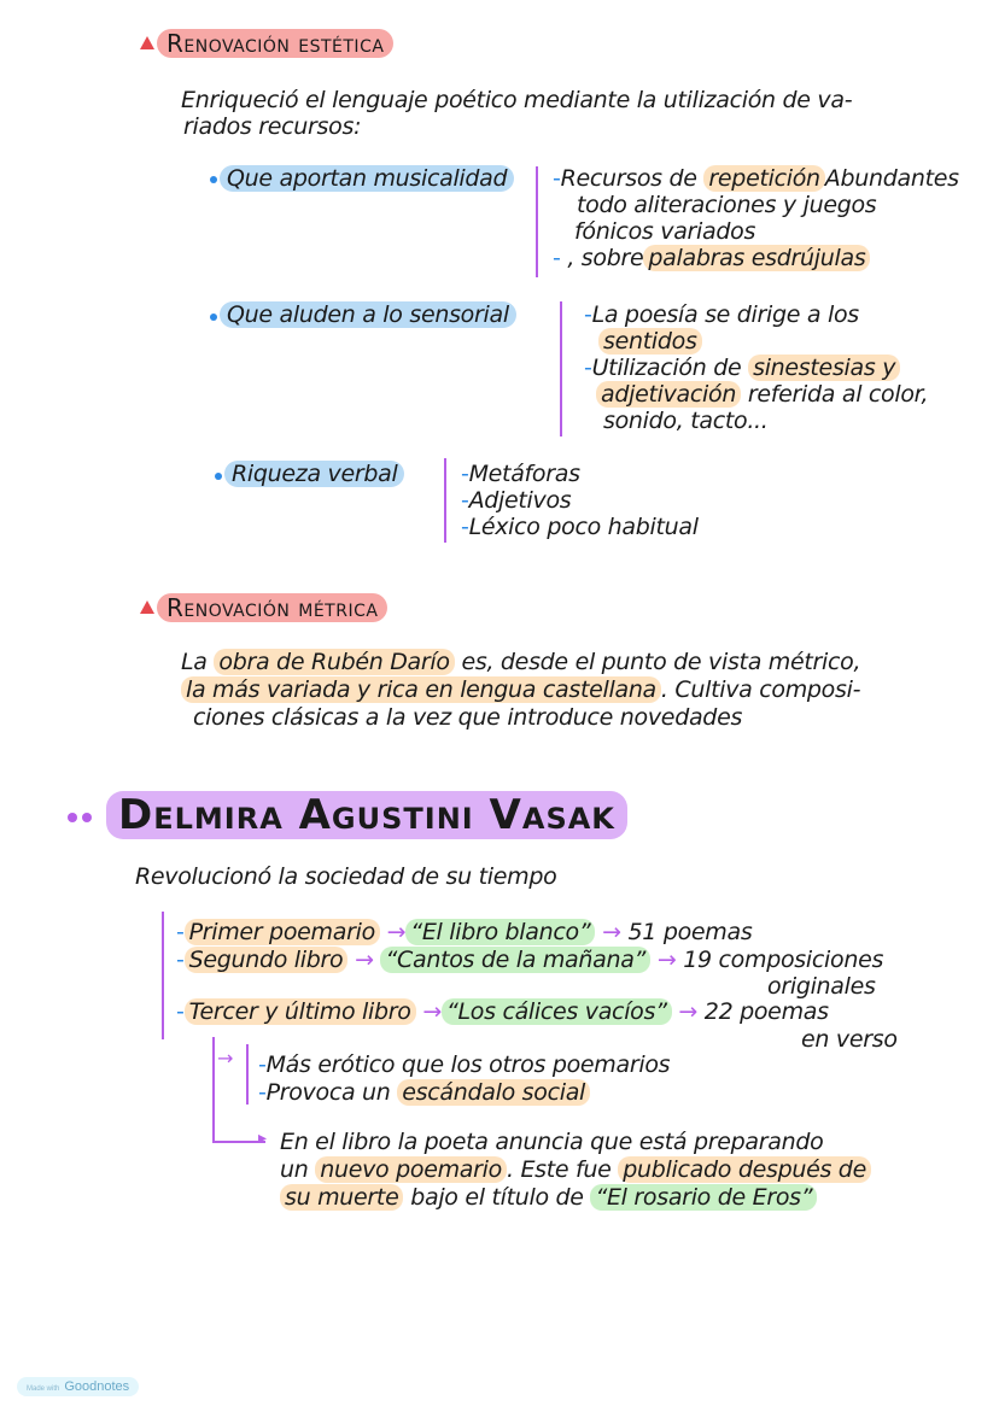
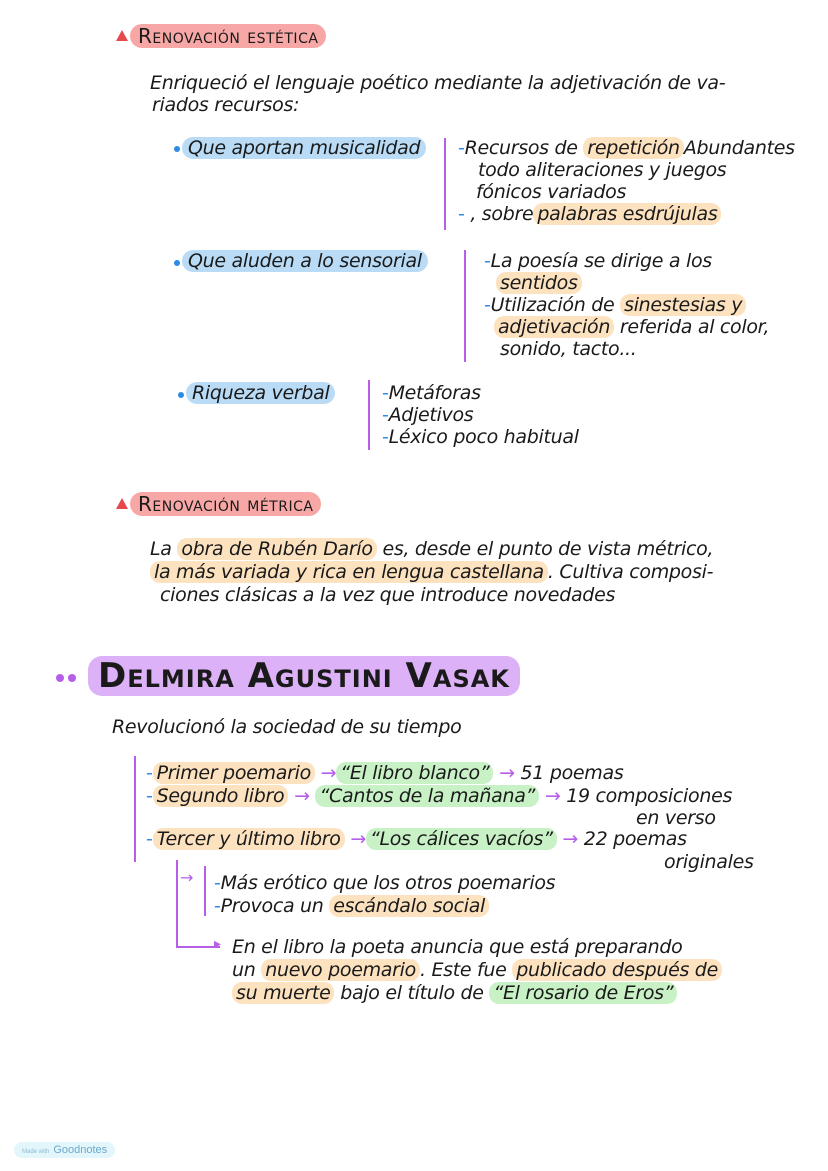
  Renovación estética
- Enriqueció el lenguaje poético mediante la utilización de va-
+ Enriqueció el lenguaje poético mediante la adjetivación de va-
  riados recursos:
  Que aportan musicalidad
  -Recursos de repetición Abundantes
  todo aliteraciones y juegos
  fónicos variados
  - , sobre palabras esdrújulas
  Que aluden a lo sensorial
  -La poesía se dirige a los
  sentidos
  -Utilización de sinestesias y
  adjetivación referida al color,
  sonido, tacto...
  Riqueza verbal
  -Metáforas
  -Adjetivos
  -Léxico poco habitual
  Renovación métrica
  La obra de Rubén Darío es, desde el punto de vista métrico,
  la más variada y rica en lengua castellana . Cultiva composi-
  ciones clásicas a la vez que introduce novedades
  Delmira Agustini Vasak
  Revolucionó la sociedad de su tiempo
  - Primer poemario → “El libro blanco” → 51 poemas
  - Segundo libro → “Cantos de la mañana” → 19 composiciones
- originales
+ en verso
  - Tercer y último libro → “Los cálices vacíos” → 22 poemas
- en verso
+ originales
  →
  -Más erótico que los otros poemarios
  -Provoca un escándalo social
  ▸
  En el libro la poeta anuncia que está preparando
  un nuevo poemario . Este fue publicado después de
  su muerte bajo el título de “El rosario de Eros”
